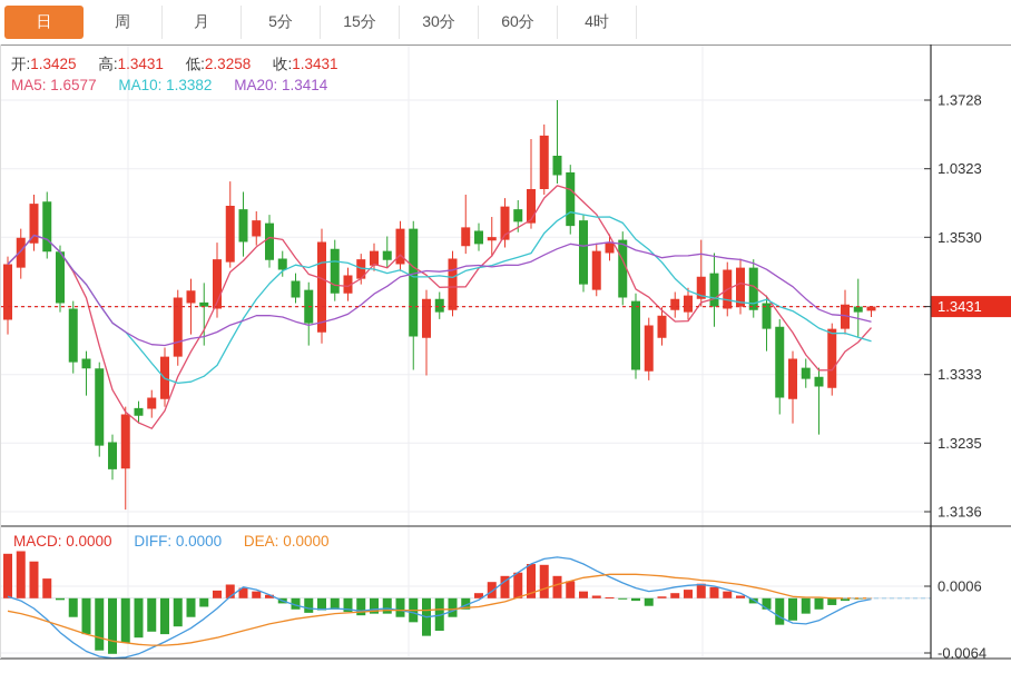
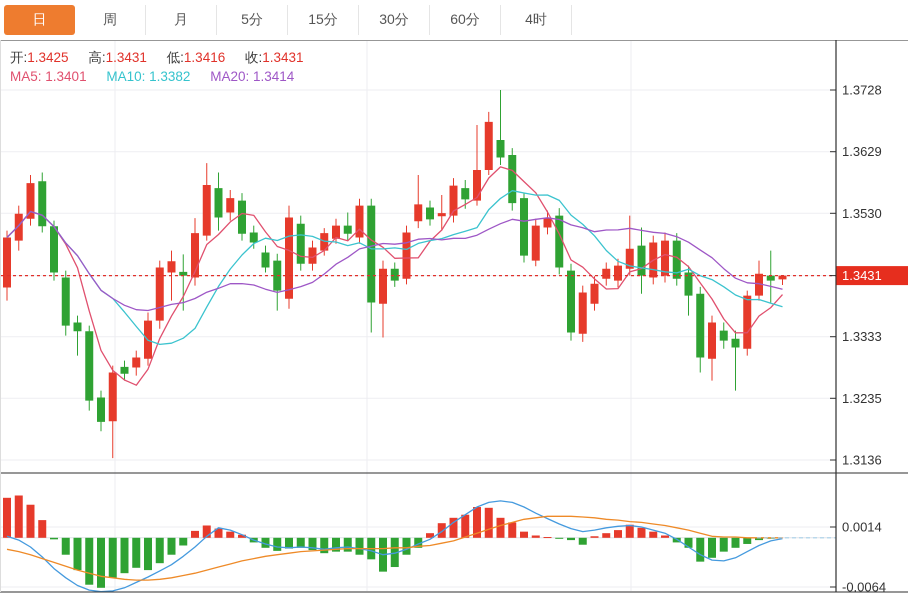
  日
  周
  月
  5分
  15分
  30分
  60分
  4时
  1.3728
- 1.0323
+ 1.3629
  1.3530
  1.3333
  1.3235
  1.3136
- 0.0006
+ 0.0014
  -0.0064
  1.3431
- 开:1.3425 高:1.3431 低:2.3258 收:1.3431
+ 开:1.3425 高:1.3431 低:1.3416 收:1.3431
- MA5: 1.6577 MA10: 1.3382 MA20: 1.3414
+ MA5: 1.3401 MA10: 1.3382 MA20: 1.3414
- MACD: 0.0000 DIFF: 0.0000 DEA: 0.0000
